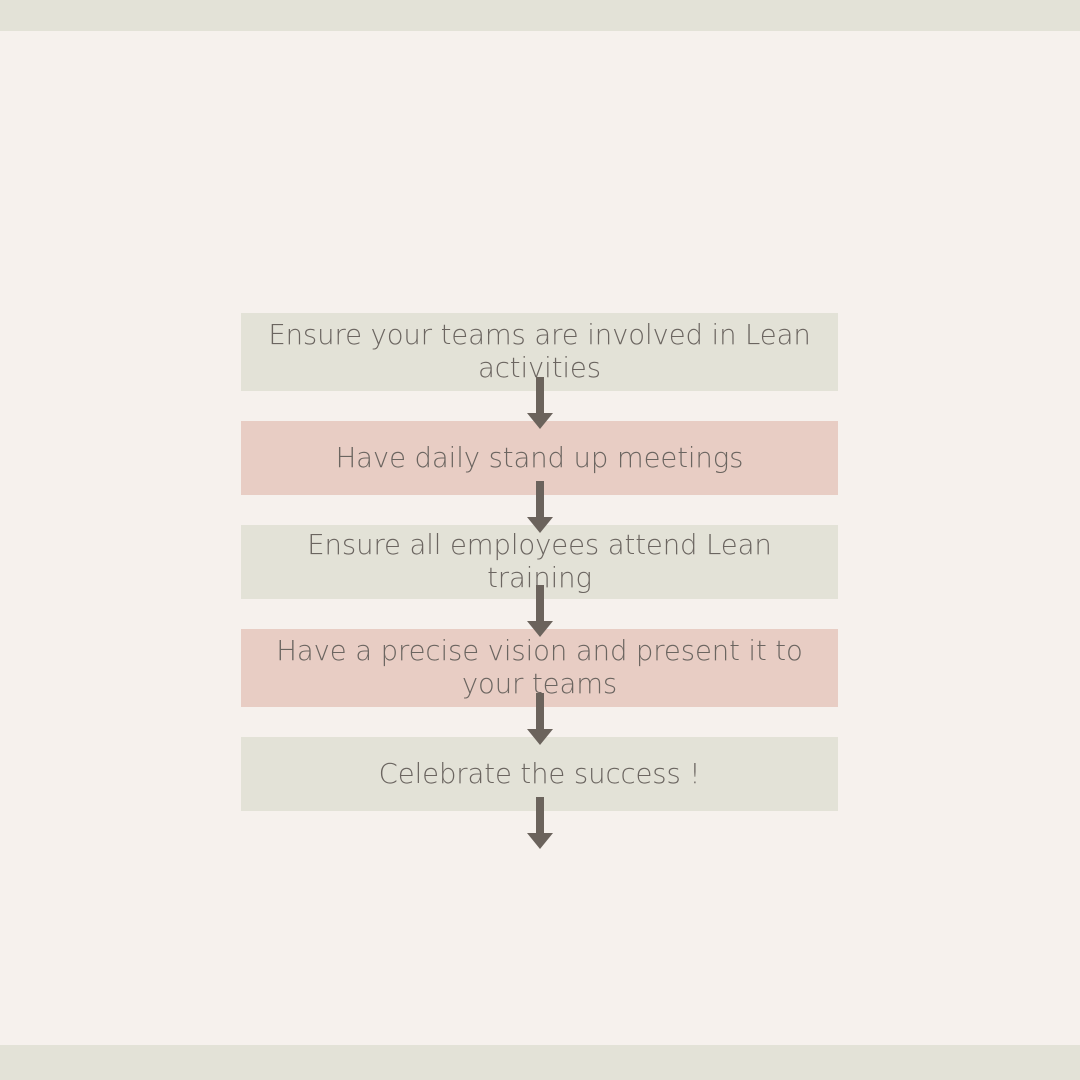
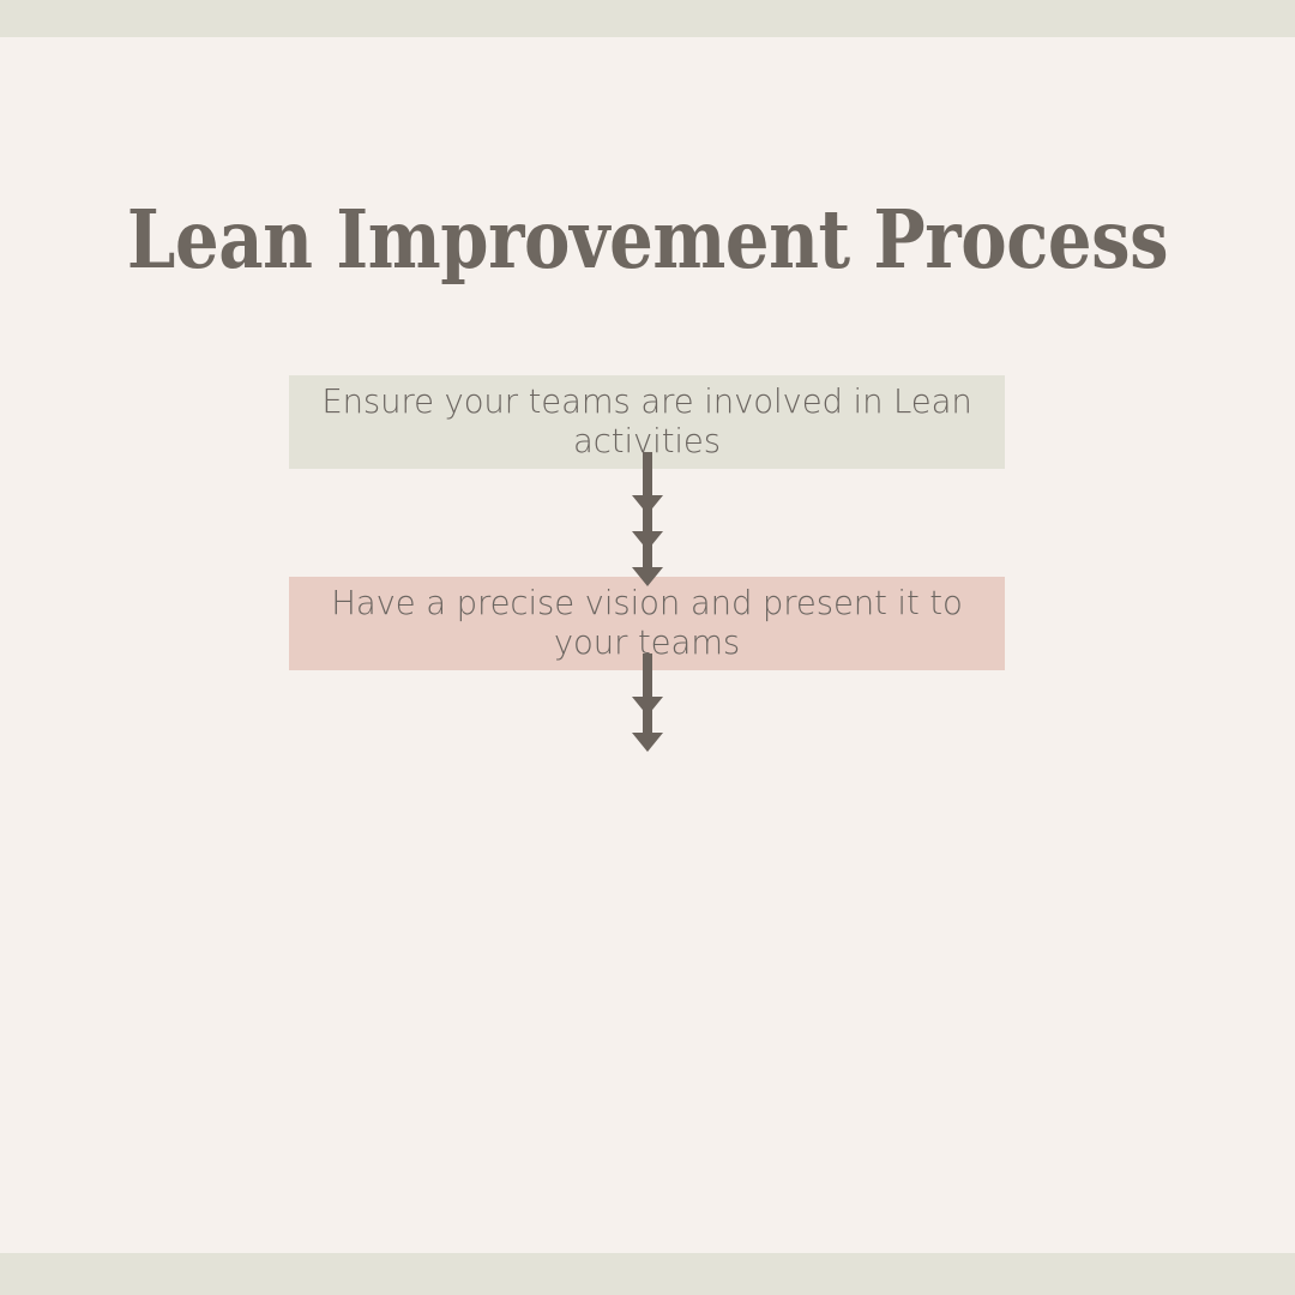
+ Lean Improvement Process
  Ensure your teams are involved in Lean activities
- Have daily stand up meetings
- Ensure all employees attend Lean training
  Have a precise vision and present it to your teams
- Celebrate the success !
